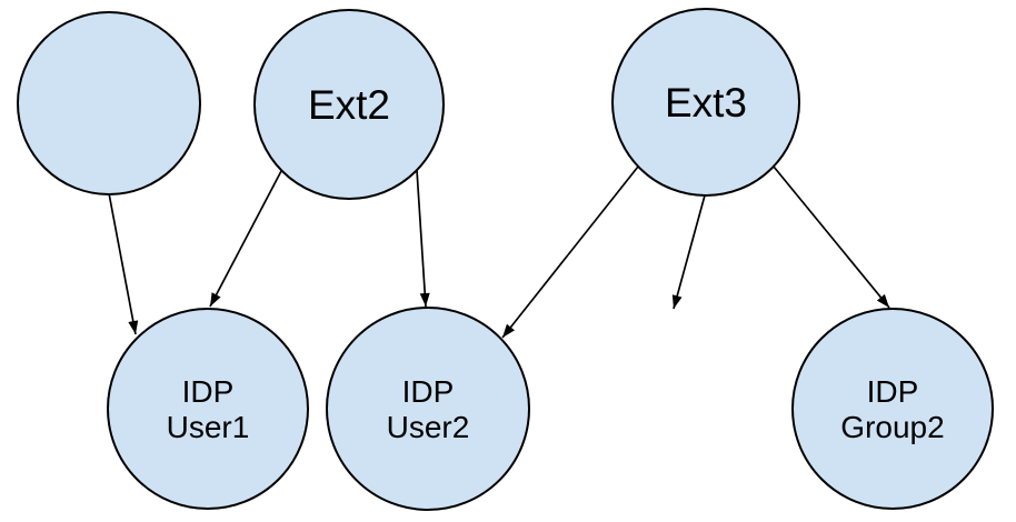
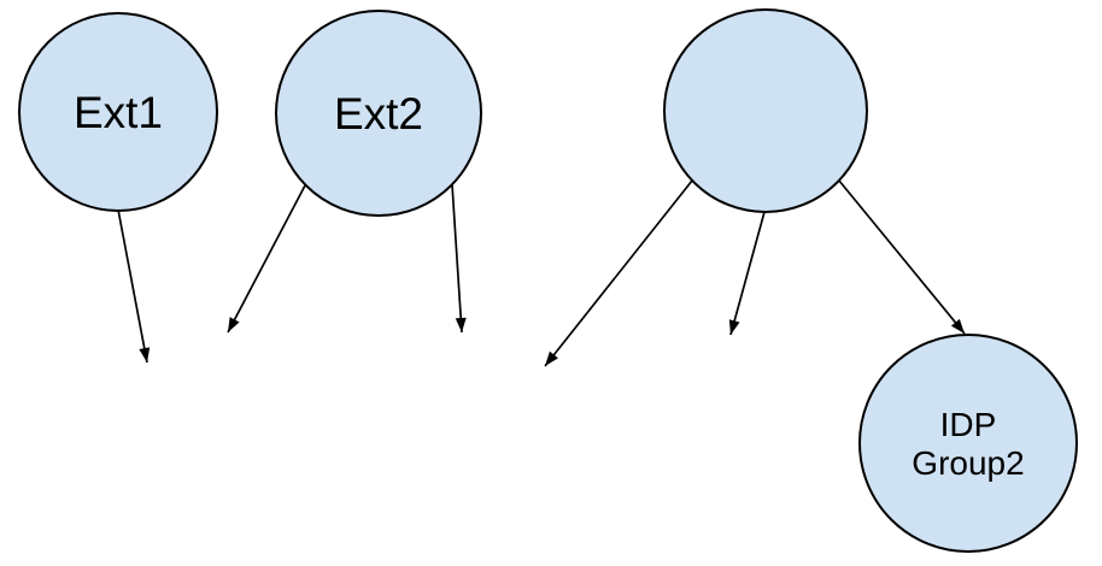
+ Ext1
  Ext2
- Ext3
- IDP User1
- IDP User2
  IDP Group2
